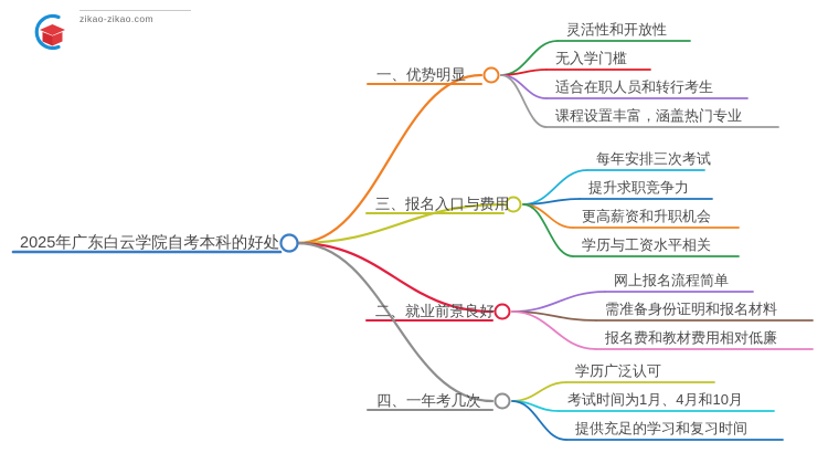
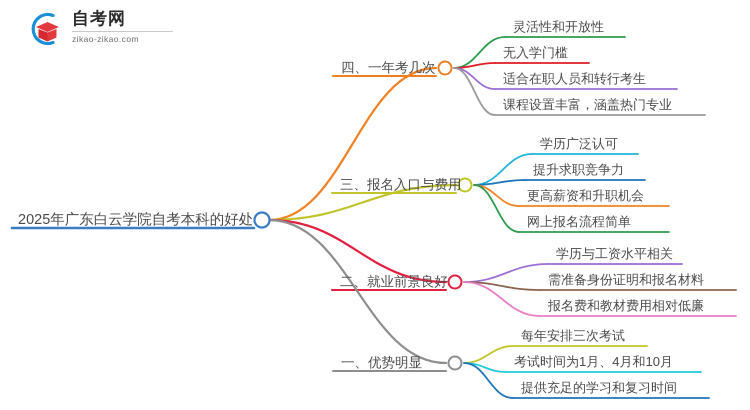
+ 自考网
  zikao-zikao.com
  灵活性和开放性
  无入学门槛
  适合在职人员和转行考生
  课程设置丰富，涵盖热门专业
- 一、优势明显
+ 四、一年考几次
- 每年安排三次考试
+ 学历广泛认可
  提升求职竞争力
  更高薪资和升职机会
- 学历与工资水平相关
+ 网上报名流程简单
  三、报名入口与费用
- 网上报名流程简单
+ 学历与工资水平相关
  需准备身份证明和报名材料
  报名费和教材费用相对低廉
  二、就业前景良好
- 学历广泛认可
+ 每年安排三次考试
  考试时间为1月、4月和10月
  提供充足的学习和复习时间
- 四、一年考几次
+ 一、优势明显
  2025年广东白云学院自考本科的好处
